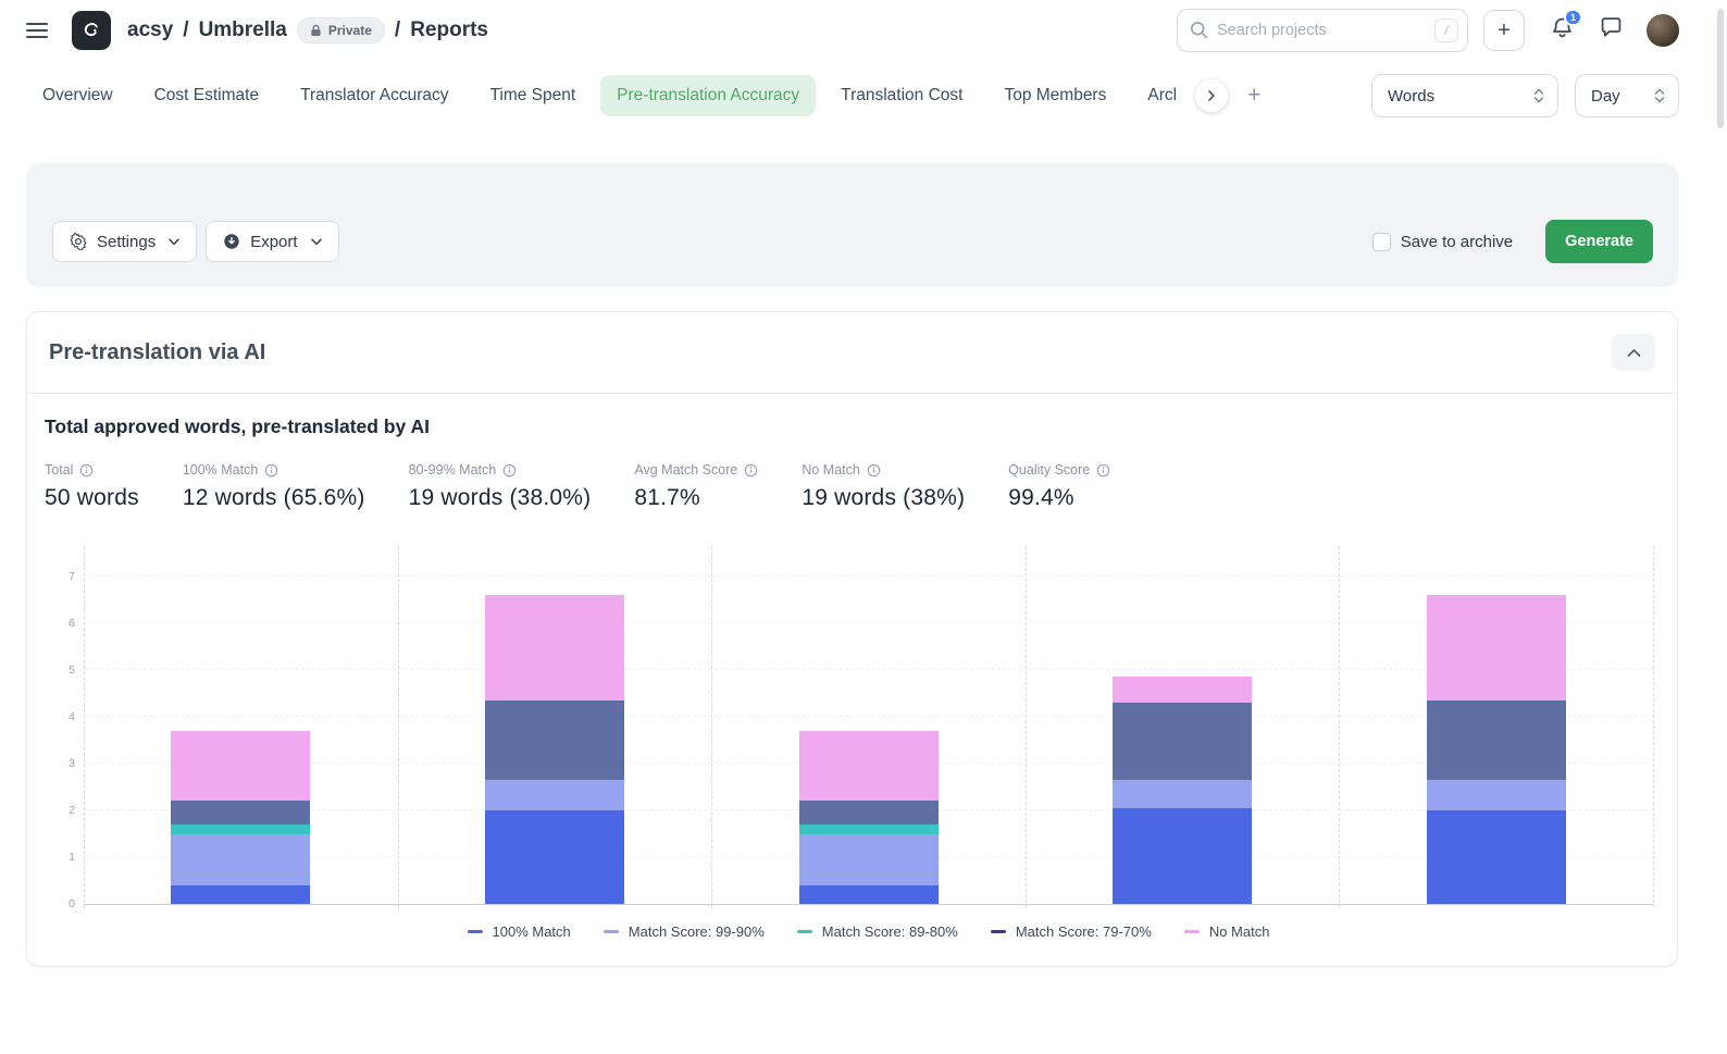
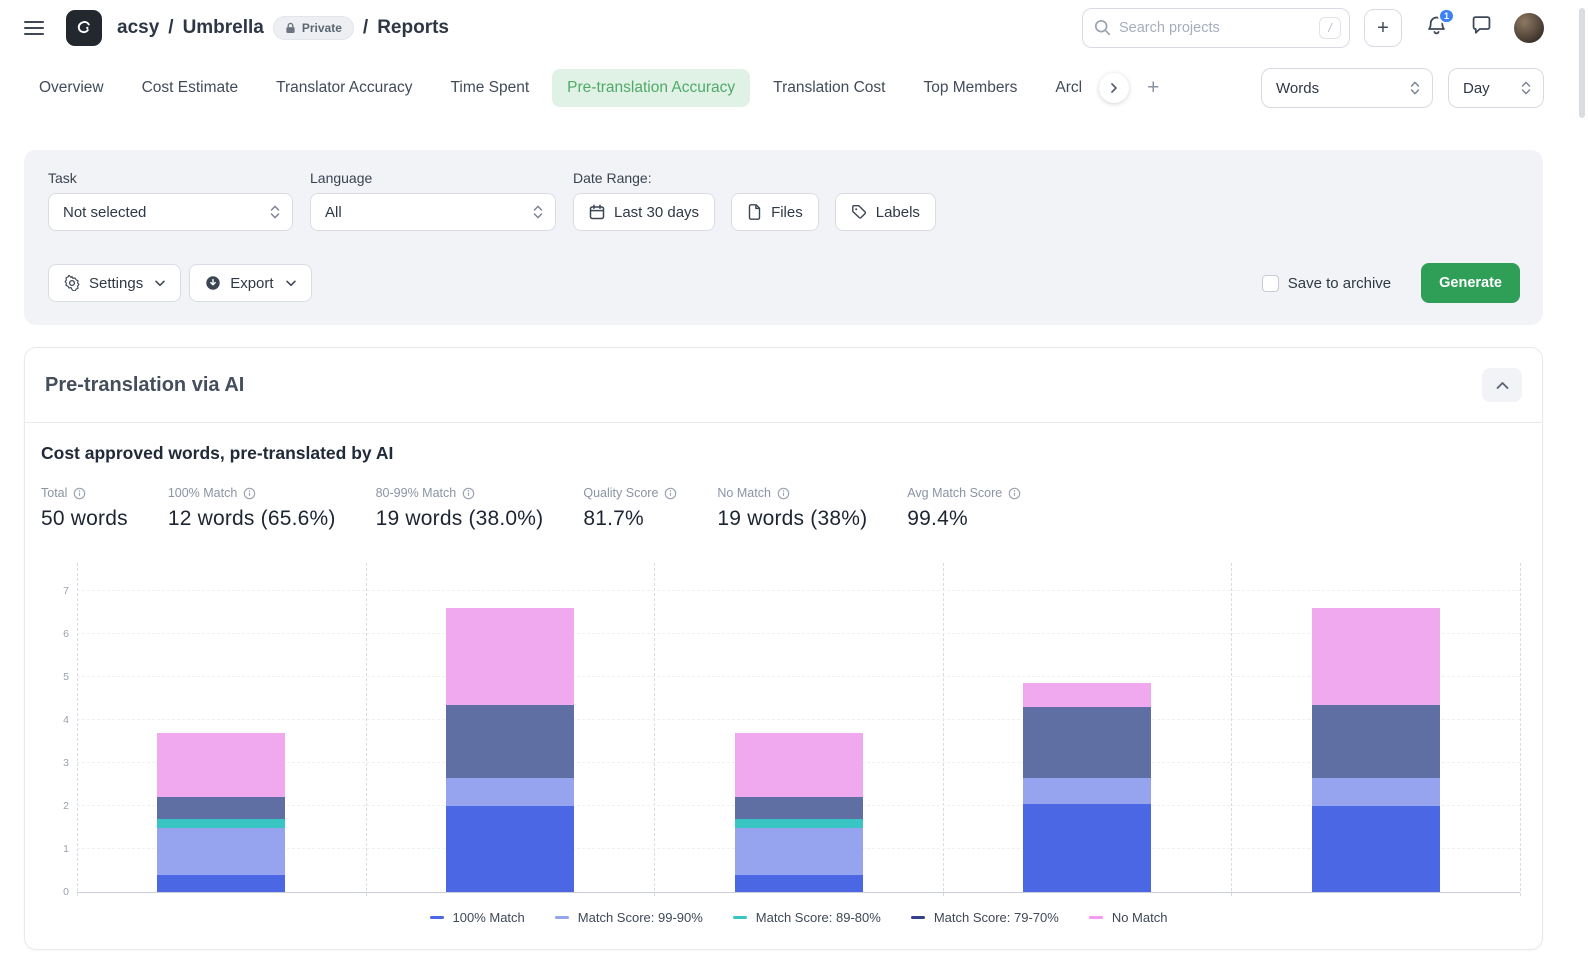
  acsy
  /
  Umbrella
  Private
  /
  Reports
  Search projects
  /
  +
  1
  Overview
  Cost Estimate
  Translator Accuracy
  Time Spent
  Pre-translation Accuracy
  Translation Cost
  Top Members
  Arcl
  +
  Words
  Day
+ Task
+ Not selected
+ Language
+ All
+ Date Range:
+ Last 30 days
+ Files
+ Labels
  Settings
  Export
  Save to archive
  Generate
  Pre-translation via AI
- Total approved words, pre-translated by AI
+ Cost approved words, pre-translated by AI
  Total
  50 words
  100% Match
  12 words (65.6%)
  80-99% Match
  19 words (38.0%)
- Avg Match Score
+ Quality Score
  81.7%
  No Match
  19 words (38%)
- Quality Score
+ Avg Match Score
  99.4%
  0
  1
  2
  3
  4
  5
  6
  7
  100% Match
  Match Score: 99-90%
  Match Score: 89-80%
  Match Score: 79-70%
  No Match
